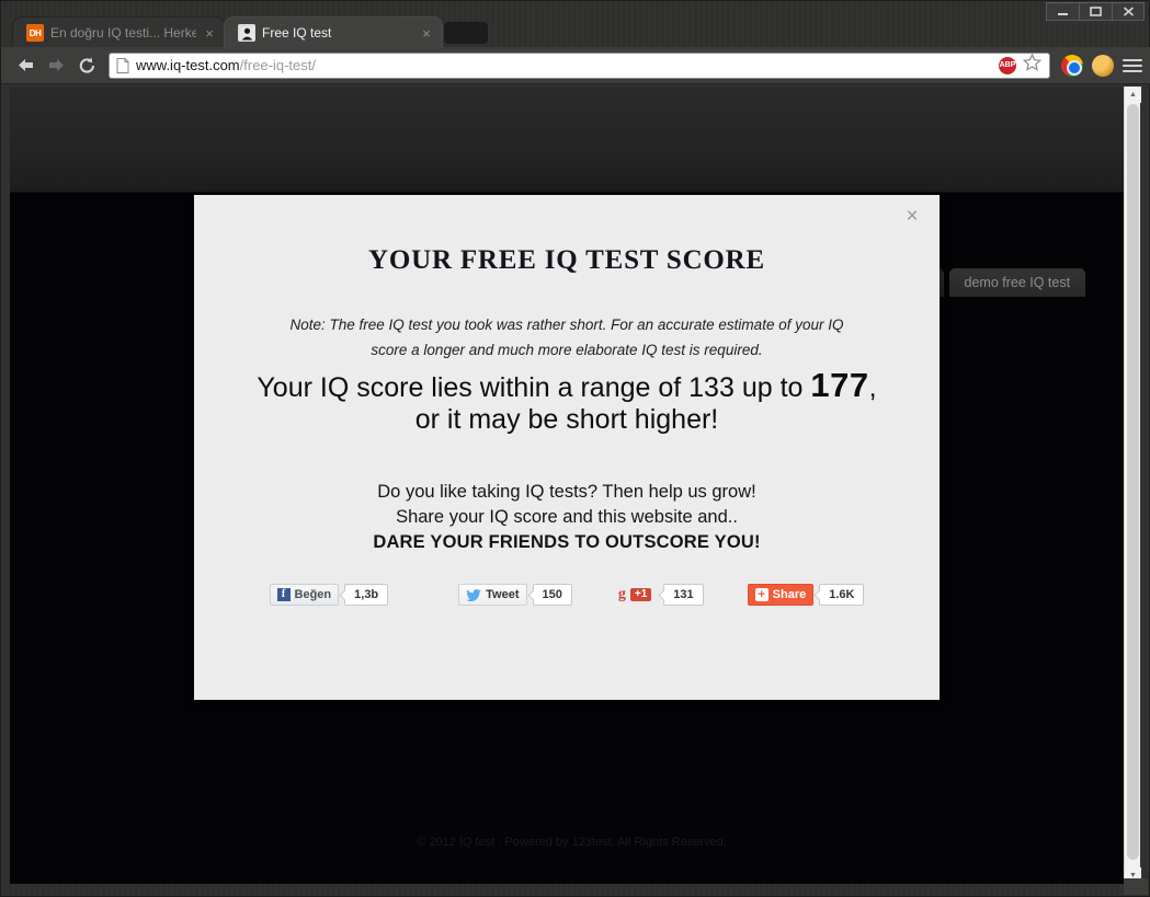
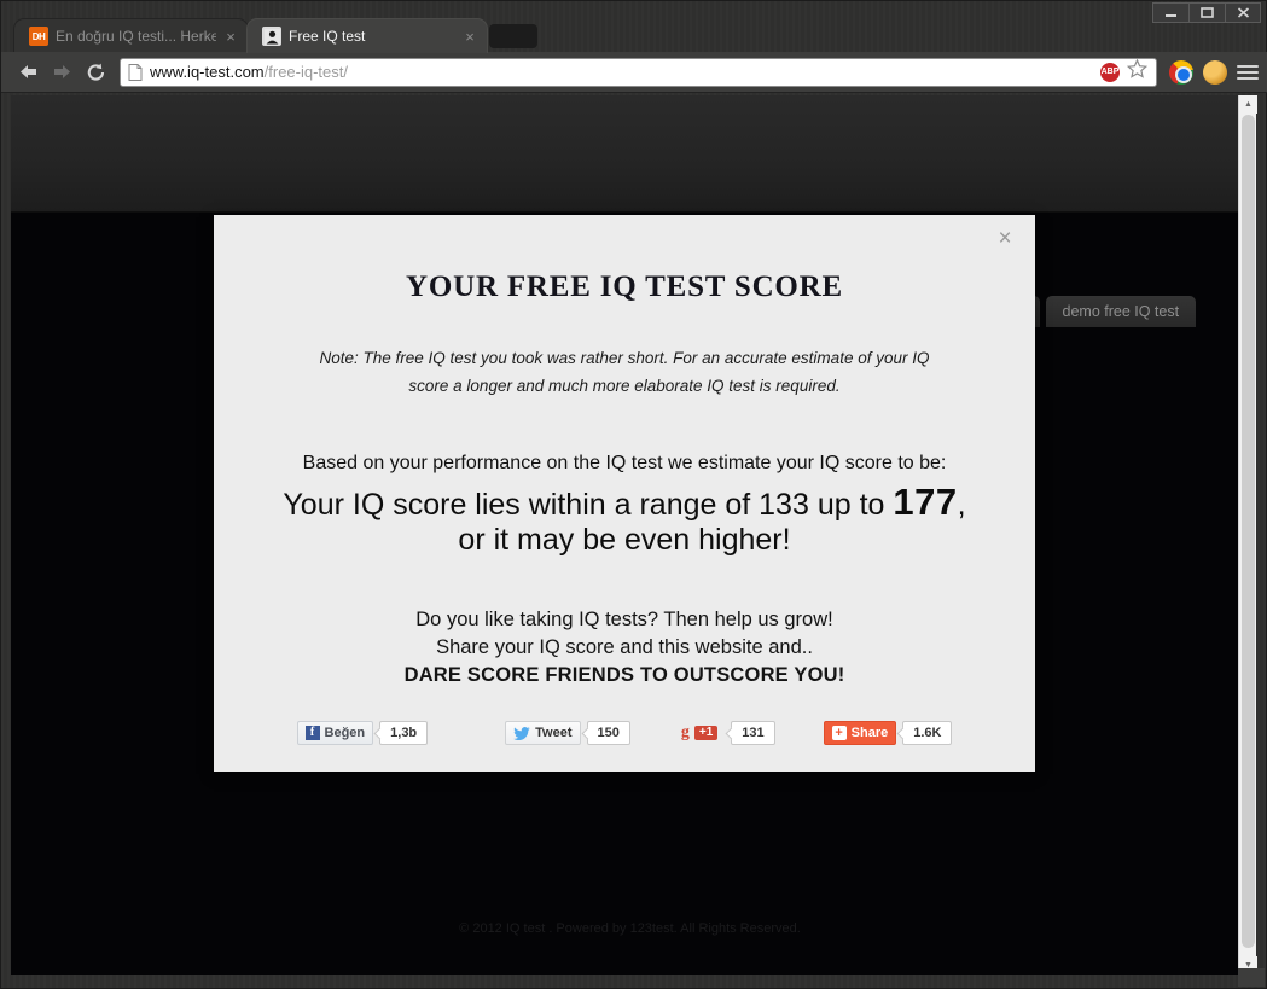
  DH
  En doğru IQ testi... Herke
  ×
  Free IQ test
  ×
  www.iq-test.com/free-iq-test/
  demo free IQ test
  ×
  YOUR FREE IQ TEST SCORE
  Note: The free IQ test you took was rather short. For an accurate estimate of your IQ score a longer and much more elaborate IQ test is required.
+ Based on your performance on the IQ test we estimate your IQ score to be:
  Your IQ score lies within a range of 133 up to 177,
- or it may be short higher!
+ or it may be even higher!
  Do you like taking IQ tests? Then help us grow!
  Share your IQ score and this website and..
- DARE YOUR FRIENDS TO OUTSCORE YOU!
+ DARE SCORE FRIENDS TO OUTSCORE YOU!
  f
  Beğen
  1,3b
  Tweet
  150
  g
  +1
  131
  +
  Share
  1.6K
